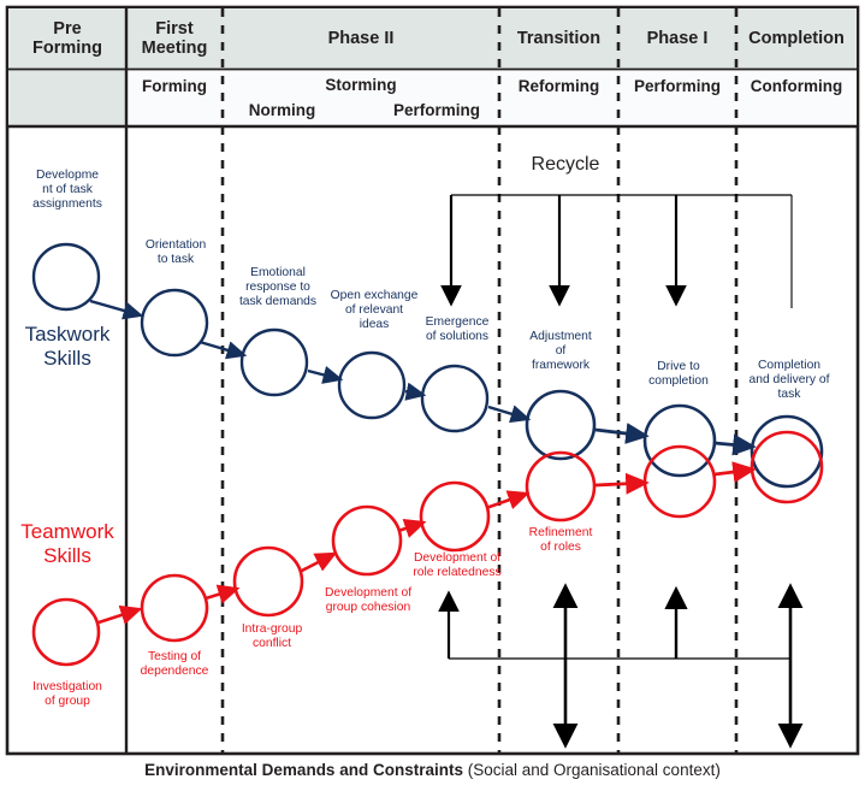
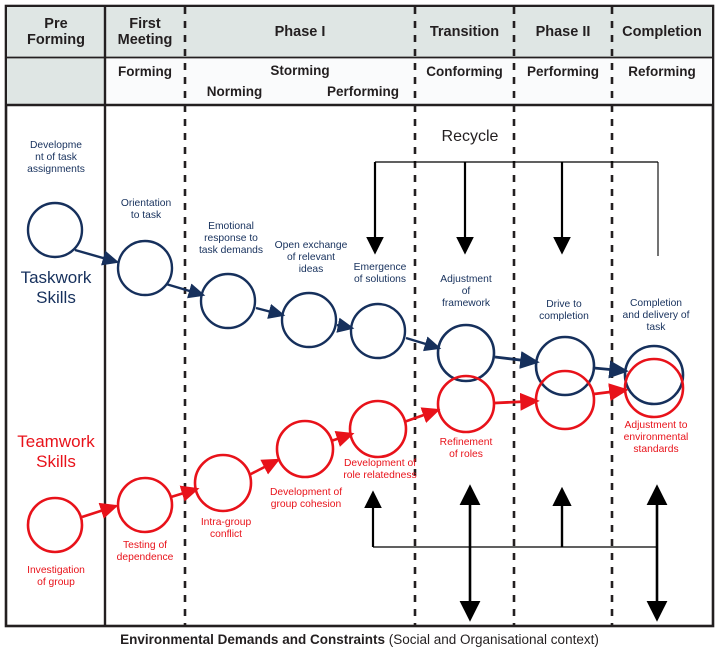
  Pre
  Forming
  First
  Meeting
- Phase II
+ Phase I
  Transition
- Phase I
+ Phase II
  Completion
  Forming
  Storming
  Norming
  Performing
- Reforming
+ Conforming
  Performing
- Conforming
+ Reforming
  Taskwork
  Skills
  Teamwork
  Skills
  Recycle
  Developme
  nt of task
  assignments
  Orientation
  to task
  Emotional
  response to
  task demands
  Open exchange
  of relevant
  ideas
  Emergence
  of solutions
  Adjustment
  of
  framework
  Drive to
  completion
  Completion
  and delivery of
  task
  Investigation
  of group
  Testing of
  dependence
  Intra-group
  conflict
  Development of
  group cohesion
  Development of
  role relatedness
  Refinement
  of roles
+ Adjustment to
+ environmental
+ standards
  Environmental Demands and Constraints (Social and Organisational context)
